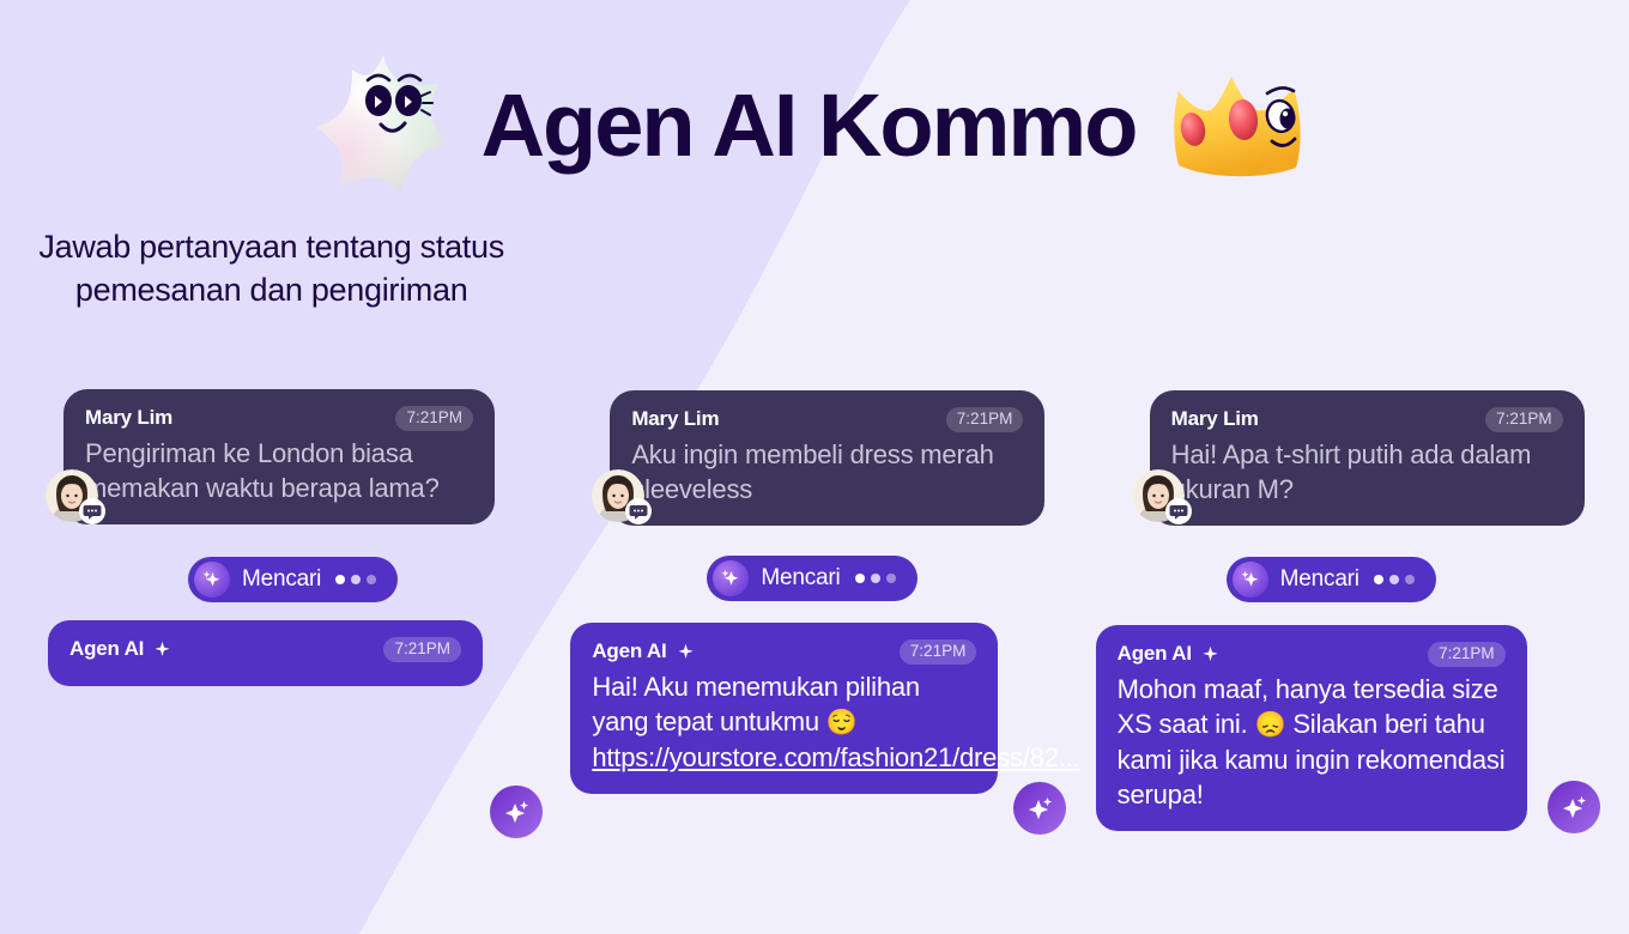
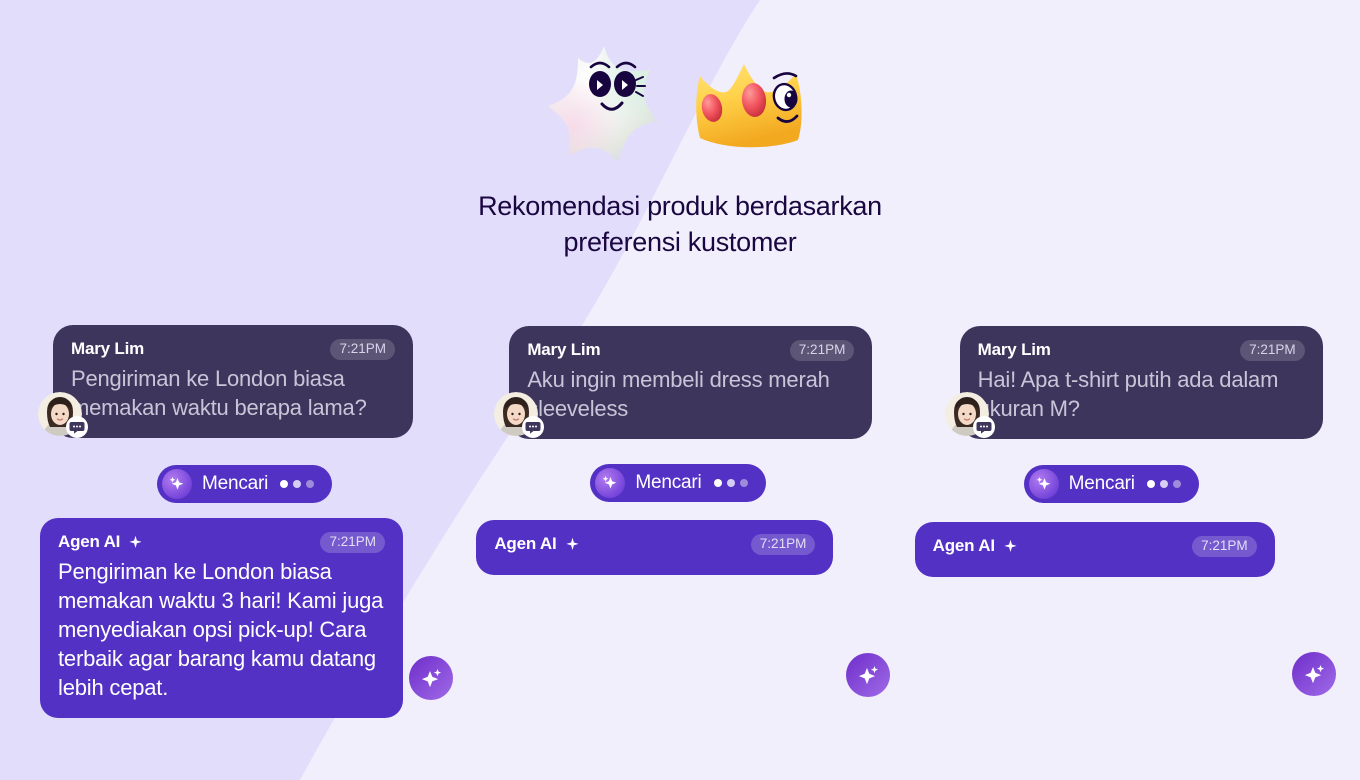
- Agen AI Kommo
- Jawab pertanyaan tentang status pemesanan dan pengiriman
  Mary Lim
  7:21PM
  Pengiriman ke London biasa emakan waktu berapa lama?
  Mencari
  Agen AI
  7:21PM
+ Pengiriman ke London biasa memakan waktu 3 hari! Kami juga menyediakan opsi pick-up! Cara terbaik agar barang kamu datang lebih cepat.
+ Rekomendasi produk berdasarkan preferensi kustomer
  Mary Lim
  7:21PM
  Aku ingin membeli dress merah leeveless
  Mencari
  Agen AI
  7:21PM
- Hai! Aku menemukan pilihan yang tepat untukmu 😌 https://yourstore.com/fashion21/dress/82...
  Mary Lim
  7:21PM
  Hai! Apa t-shirt putih ada dalam kuran M?
  Mencari
  Agen AI
  7:21PM
- Mohon maaf, hanya tersedia size XS saat ini. 😞 Silakan beri tahu kami jika kamu ingin rekomendasi serupa!
